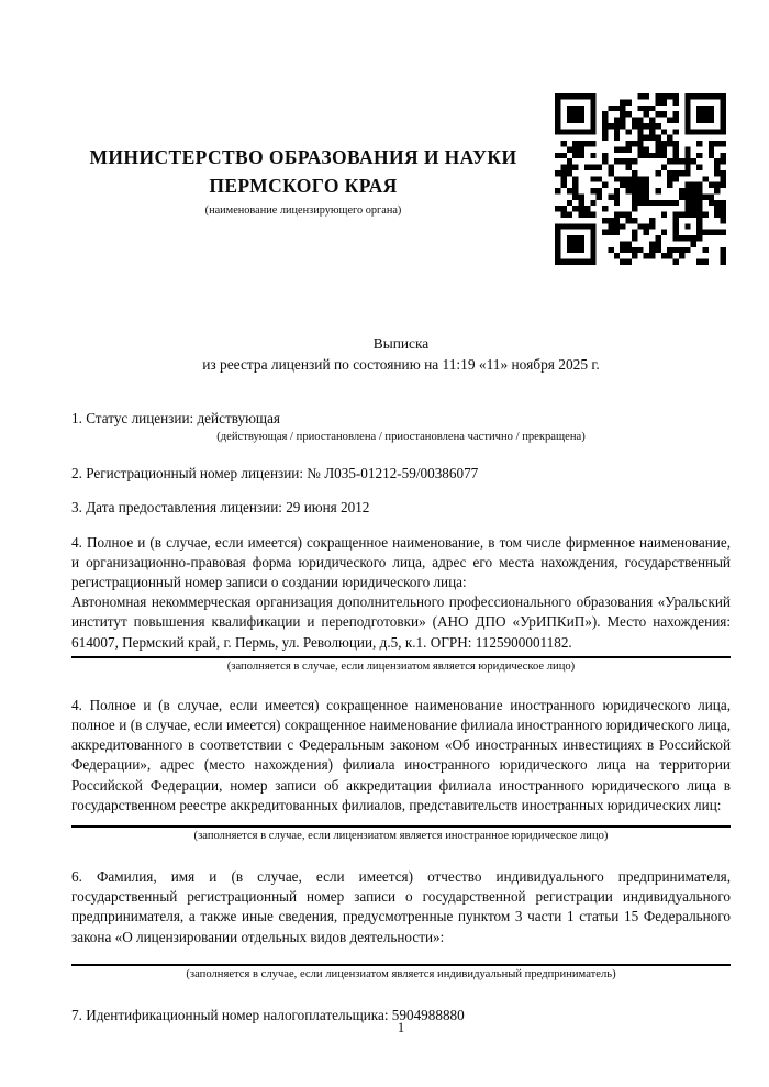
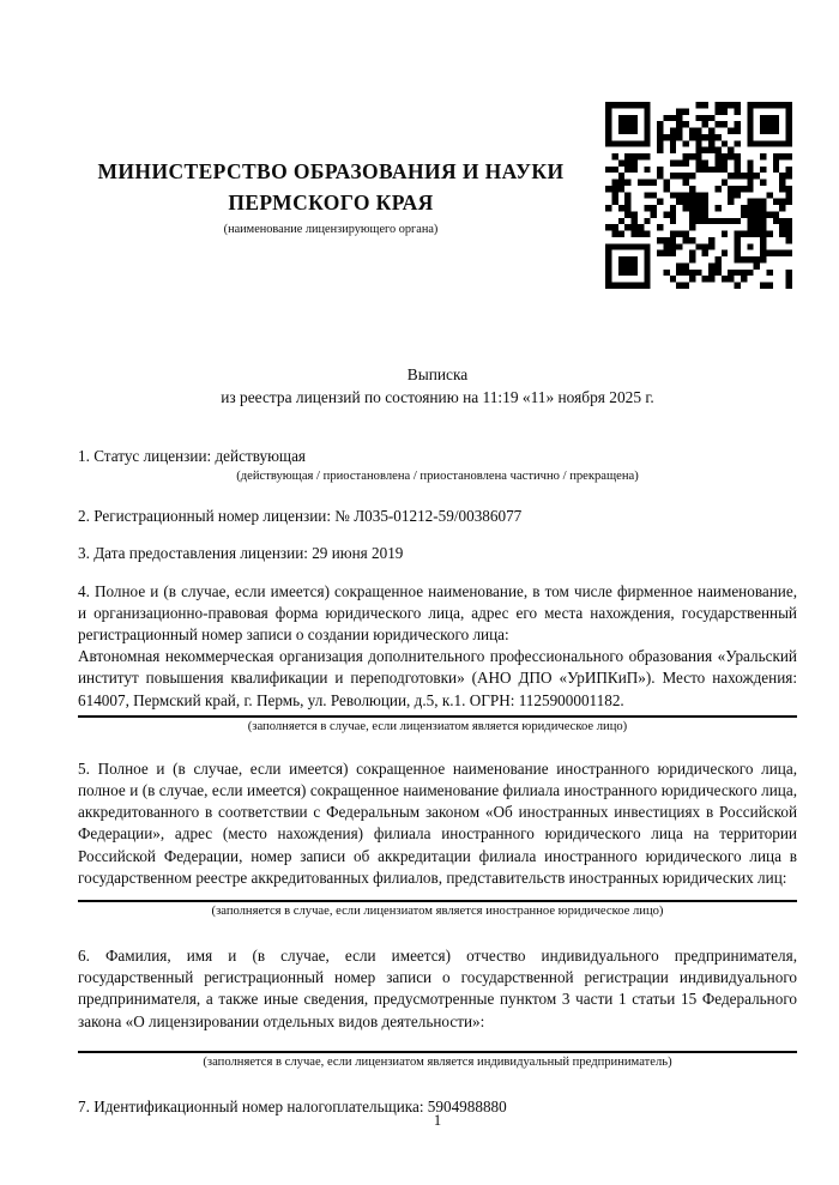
  МИНИСТЕРСТВО ОБРАЗОВАНИЯ И НАУКИ
  ПЕРМСКОГО КРАЯ
  (наименование лицензирующего органа)
  Выписка
  из реестра лицензий по состоянию на 11:19 «11» ноября 2025 г.
  1. Статус лицензии: действующая
  (действующая / приостановлена / приостановлена частично / прекращена)
  2. Регистрационный номер лицензии: № Л035-01212-59/00386077
- 3. Дата предоставления лицензии: 29 июня 2012
+ 3. Дата предоставления лицензии: 29 июня 2019
  4. Полное и (в случае, если имеется) сокращенное наименование, в том числе фирменное наименование, и организационно-правовая форма юридического лица, адрес его места нахождения, государственный регистрационный номер записи о создании юридического лица:
  Автономная некоммерческая организация дополнительного профессионального образования «Уральский институт повышения квалификации и переподготовки» (АНО ДПО «УрИПКиП»). Место нахождения: 614007, Пермский край, г. Пермь, ул. Революции, д.5, к.1. ОГРН: 1125900001182.
  (заполняется в случае, если лицензиатом является юридическое лицо)
- 4. Полное и (в случае, если имеется) сокращенное наименование иностранного юридического лица, полное и (в случае, если имеется) сокращенное наименование филиала иностранного юридического лица, аккредитованного в соответствии с Федеральным законом «Об иностранных инвестициях в Российской Федерации», адрес (место нахождения) филиала иностранного юридического лица на территории Российской Федерации, номер записи об аккредитации филиала иностранного юридического лица в государственном реестре аккредитованных филиалов, представительств иностранных юридических лиц:
+ 5. Полное и (в случае, если имеется) сокращенное наименование иностранного юридического лица, полное и (в случае, если имеется) сокращенное наименование филиала иностранного юридического лица, аккредитованного в соответствии с Федеральным законом «Об иностранных инвестициях в Российской Федерации», адрес (место нахождения) филиала иностранного юридического лица на территории Российской Федерации, номер записи об аккредитации филиала иностранного юридического лица в государственном реестре аккредитованных филиалов, представительств иностранных юридических лиц:
  (заполняется в случае, если лицензиатом является иностранное юридическое лицо)
  6. Фамилия, имя и (в случае, если имеется) отчество индивидуального предпринимателя, государственный регистрационный номер записи о государственной регистрации индивидуального предпринимателя, а также иные сведения, предусмотренные пунктом 3 части 1 статьи 15 Федерального закона «О лицензировании отдельных видов деятельности»:
  (заполняется в случае, если лицензиатом является индивидуальный предприниматель)
  7. Идентификационный номер налогоплательщика: 5904988880
  1
